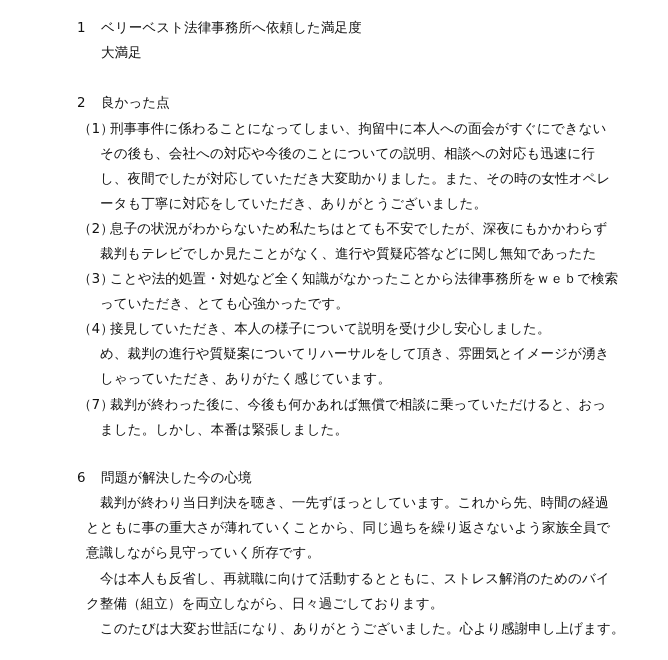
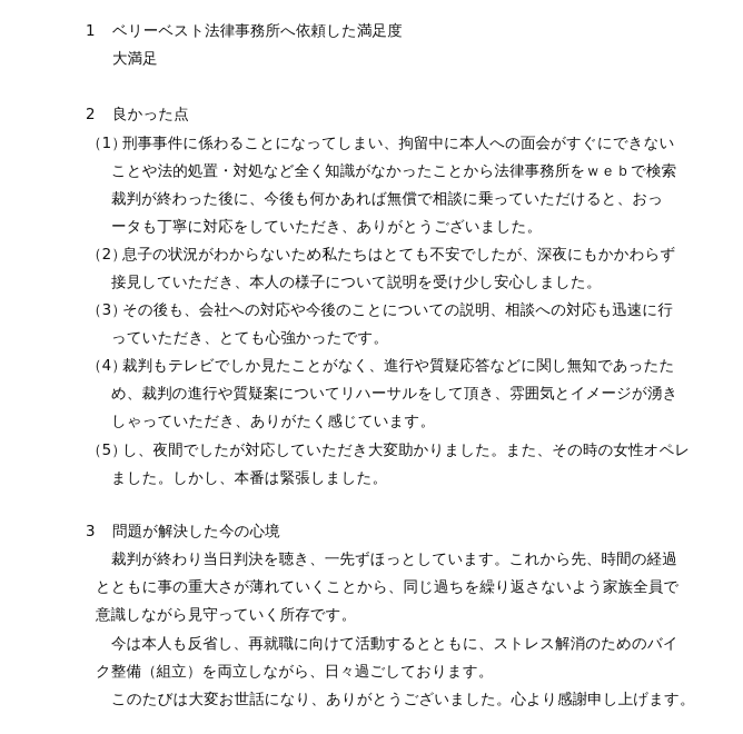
  1
  ベリーベスト法律事務所へ依頼した満足度
  大満足
  2
  良かった点
  （1）
  刑事事件に係わることになってしまい、拘留中に本人への面会がすぐにできない
- その後も、会社への対応や今後のことについての説明、相談への対応も迅速に行
+ ことや法的処置・対処など全く知識がなかったことから法律事務所をｗｅｂで検索
- し、夜間でしたが対応していただき大変助かりました。また、その時の女性オペレ
+ 裁判が終わった後に、今後も何かあれば無償で相談に乗っていただけると、おっ
  ータも丁寧に対応をしていただき、ありがとうございました。
  （2）
  息子の状況がわからないため私たちはとても不安でしたが、深夜にもかかわらず
- 裁判もテレビでしか見たことがなく、進行や質疑応答などに関し無知であったた
+ 接見していただき、本人の様子について説明を受け少し安心しました。
  （3）
- ことや法的処置・対処など全く知識がなかったことから法律事務所をｗｅｂで検索
+ その後も、会社への対応や今後のことについての説明、相談への対応も迅速に行
  っていただき、とても心強かったです。
  （4）
- 接見していただき、本人の様子について説明を受け少し安心しました。
+ 裁判もテレビでしか見たことがなく、進行や質疑応答などに関し無知であったた
  め、裁判の進行や質疑案についてリハーサルをして頂き、雰囲気とイメージが湧き
  しゃっていただき、ありがたく感じています。
- （7）
+ （5）
- 裁判が終わった後に、今後も何かあれば無償で相談に乗っていただけると、おっ
+ し、夜間でしたが対応していただき大変助かりました。また、その時の女性オペレ
  ました。しかし、本番は緊張しました。
- 6
+ 3
  問題が解決した今の心境
  裁判が終わり当日判決を聴き、一先ずほっとしています。これから先、時間の経過
  とともに事の重大さが薄れていくことから、同じ過ちを繰り返さないよう家族全員で
  意識しながら見守っていく所存です。
  今は本人も反省し、再就職に向けて活動するとともに、ストレス解消のためのバイ
  ク整備（組立）を両立しながら、日々過ごしております。
  このたびは大変お世話になり、ありがとうございました。心より感謝申し上げます。
